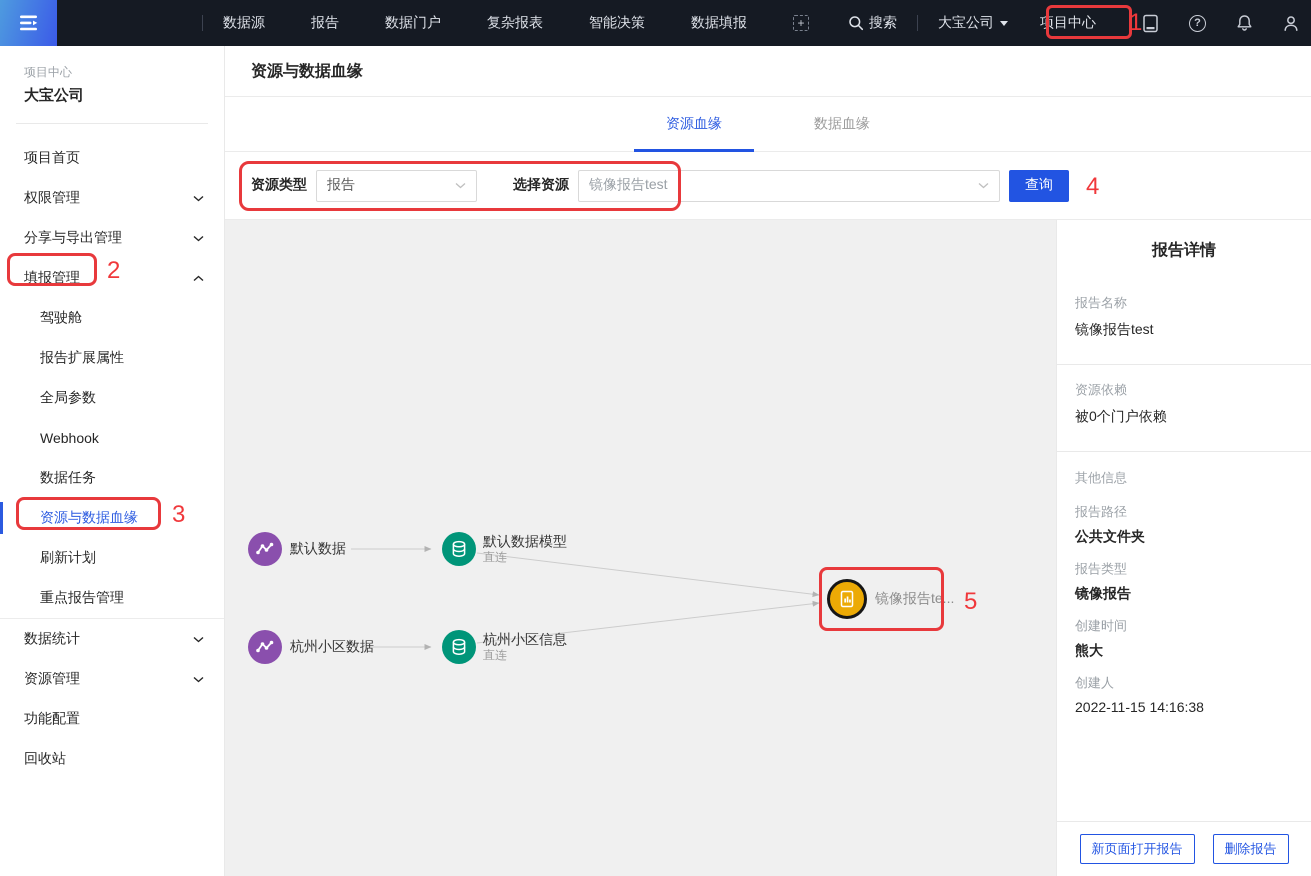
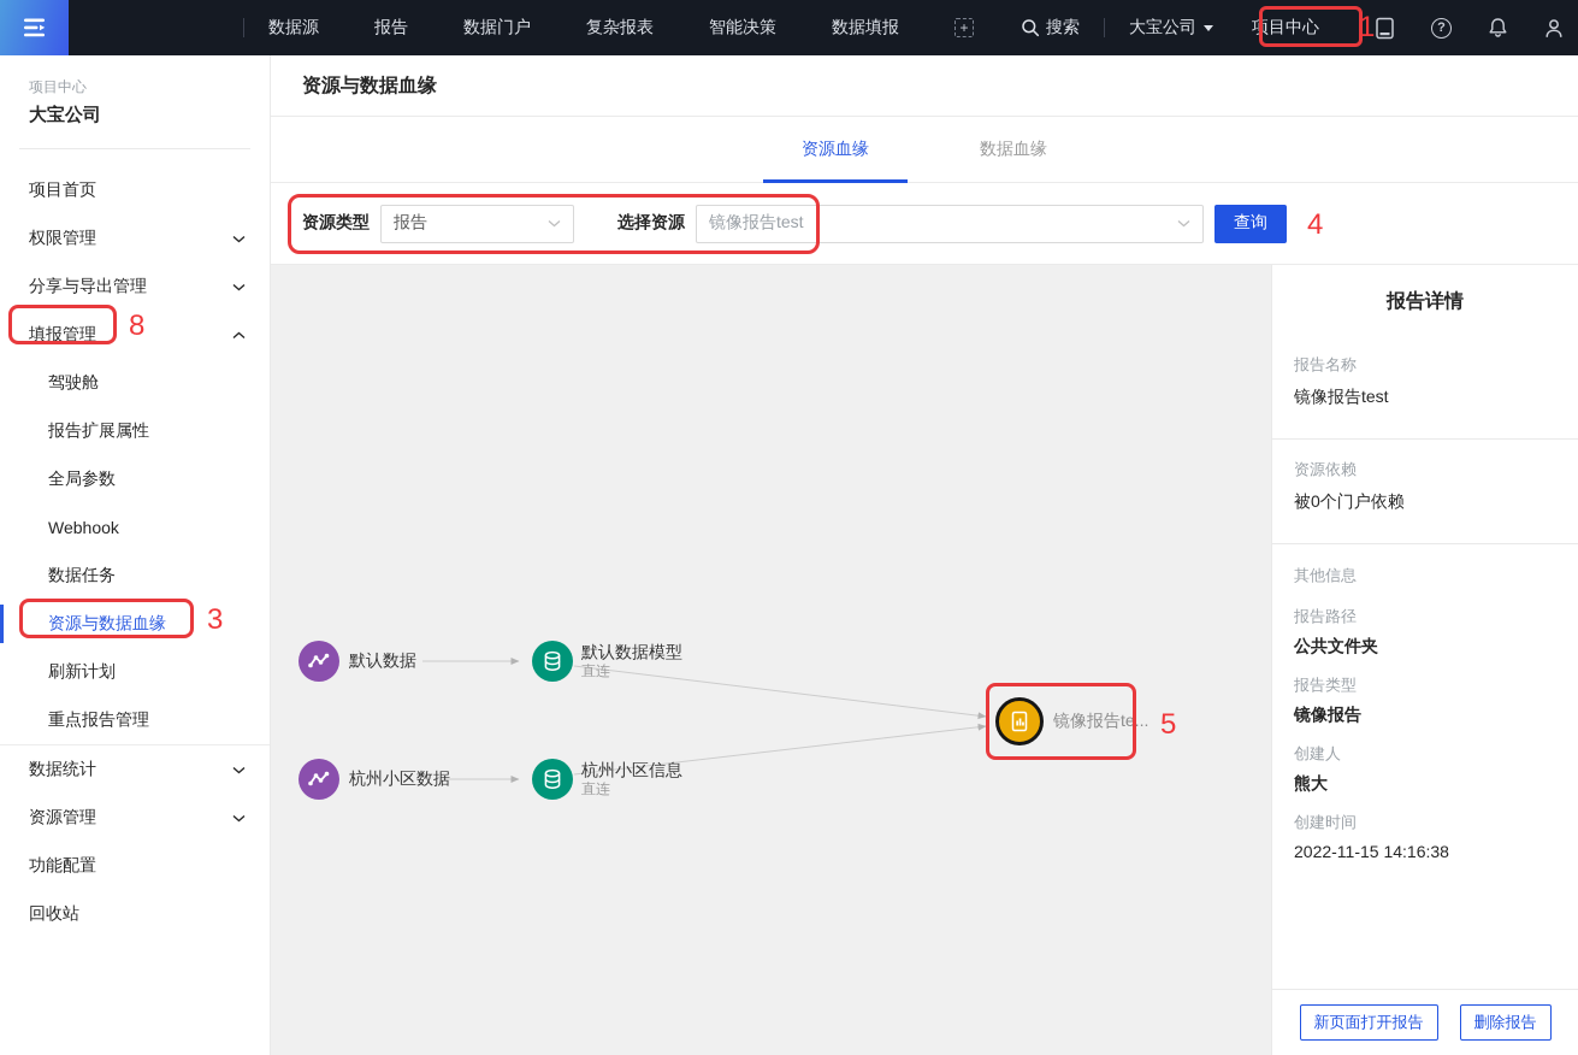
  数据源
  报告
  数据门户
  复杂报表
  智能决策
  数据填报
  +
  搜索
  大宝公司
  项目中心
  ?
  项目中心
  大宝公司
  项目首页
  权限管理
  分享与导出管理
  填报管理
  驾驶舱
  报告扩展属性
  全局参数
  Webhook
  数据任务
  资源与数据血缘
  刷新计划
  重点报告管理
  数据统计
  资源管理
  功能配置
  回收站
  资源与数据血缘
  资源血缘
  数据血缘
  资源类型
  报告
  选择资源
  镜像报告test
  查询
  默认数据
  默认数据模型
  直连
  杭州小区数据
  杭州小区信息
  直连
  镜像报告te...
  报告详情
  报告名称
  镜像报告test
  资源依赖
  被0个门户依赖
  其他信息
  报告路径
  公共文件夹
  报告类型
  镜像报告
- 创建时间
+ 创建人
  熊大
- 创建人
+ 创建时间
  2022-11-15 14:16:38
  新页面打开报告
  删除报告
  1
- 2
+ 8
  3
  4
  5
